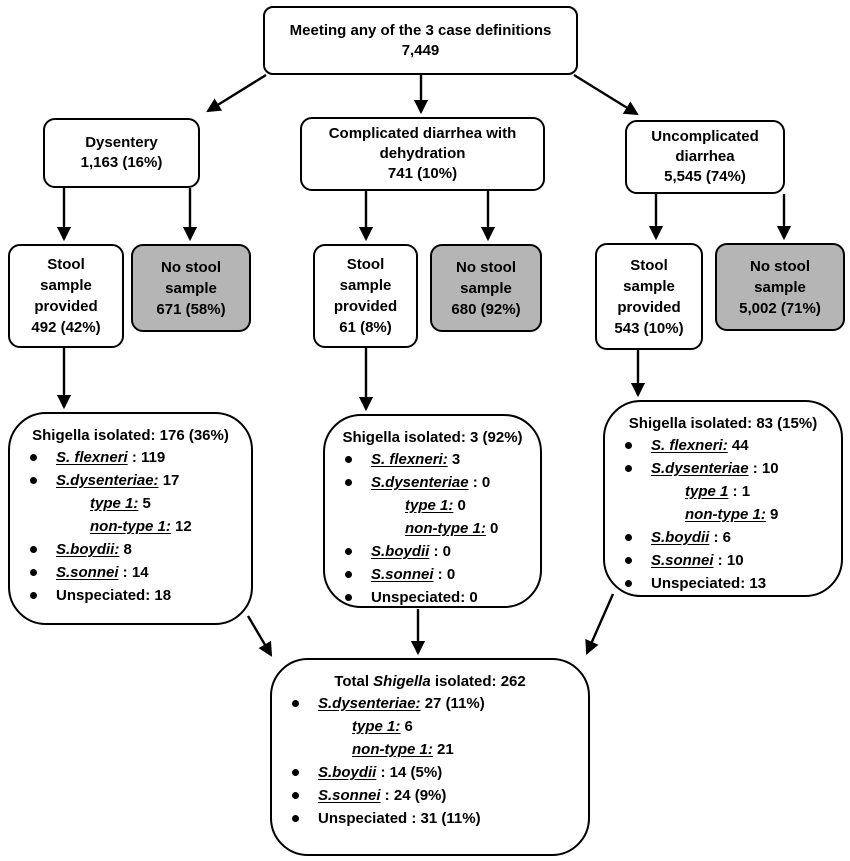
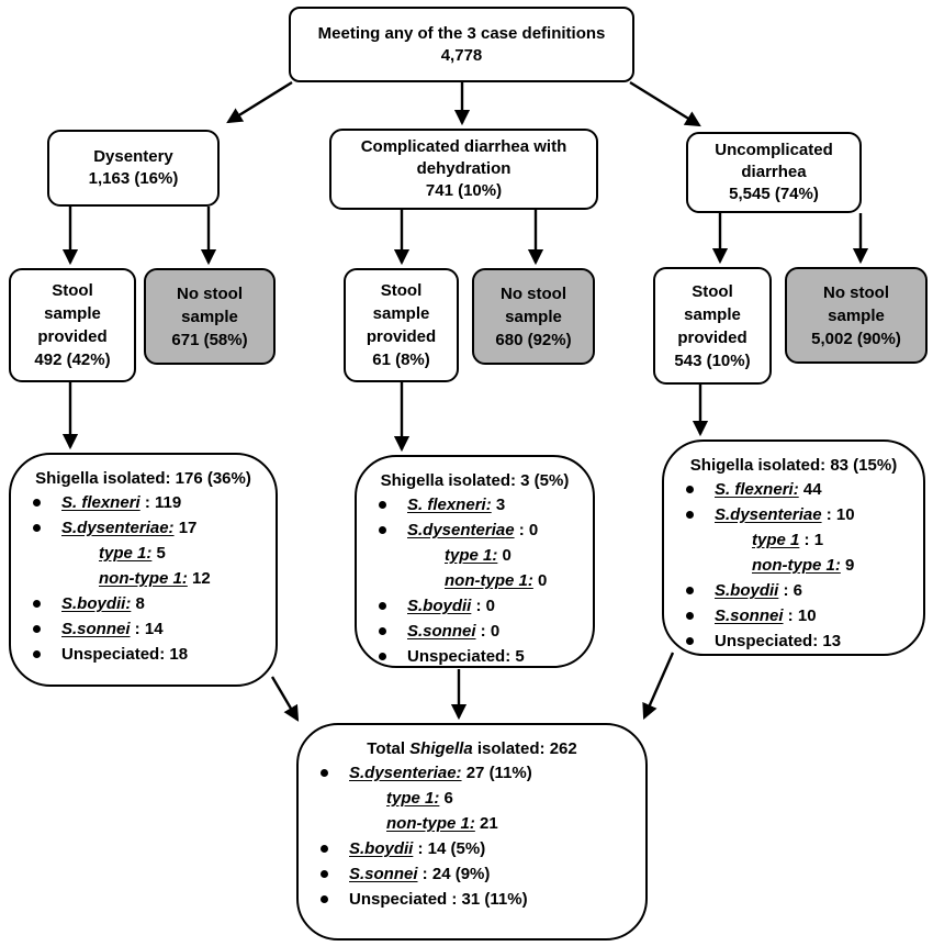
  Meeting any of the 3 case definitions
- 7,449
+ 4,778
  Dysentery
  1,163 (16%)
  Complicated diarrhea with dehydration
  741 (10%)
  Uncomplicated diarrhea
  5,545 (74%)
  Stool sample provided
  492 (42%)
  No stool sample
  671 (58%)
  Stool sample provided
  61 (8%)
  No stool sample
  680 (92%)
  Stool sample provided
  543 (10%)
  No stool sample
- 5,002 (71%)
+ 5,002 (90%)
  Shigella isolated: 176 (36%)
  S. flexneri : 119
  S.dysenteriae: 17
  type 1: 5
  non-type 1: 12
  S.boydii: 8
  S.sonnei : 14
  Unspeciated: 18
- Shigella isolated: 3 (92%)
+ Shigella isolated: 3 (5%)
  S. flexneri: 3
  S.dysenteriae : 0
  type 1: 0
  non-type 1: 0
  S.boydii : 0
  S.sonnei : 0
- Unspeciated: 0
+ Unspeciated: 5
  Shigella isolated: 83 (15%)
  S. flexneri: 44
  S.dysenteriae : 10
  type 1 : 1
  non-type 1: 9
  S.boydii : 6
  S.sonnei : 10
  Unspeciated: 13
  Total Shigella isolated: 262
  S.dysenteriae: 27 (11%)
  type 1: 6
  non-type 1: 21
  S.boydii : 14 (5%)
  S.sonnei : 24 (9%)
  Unspeciated : 31 (11%)
